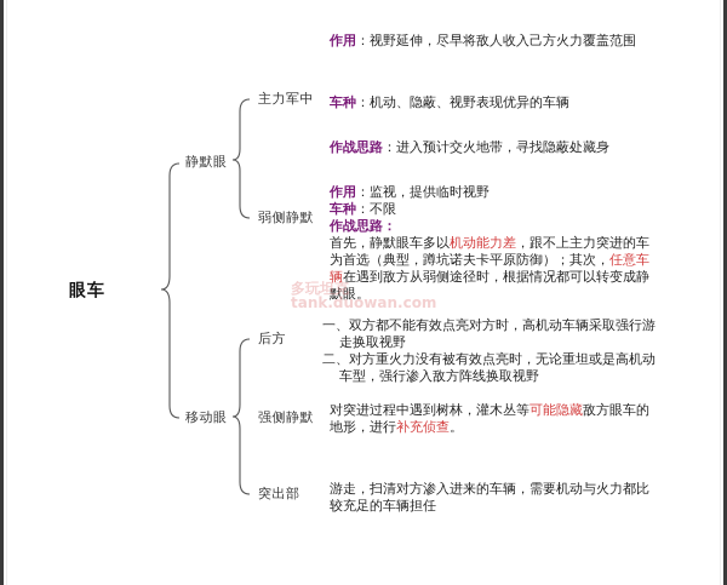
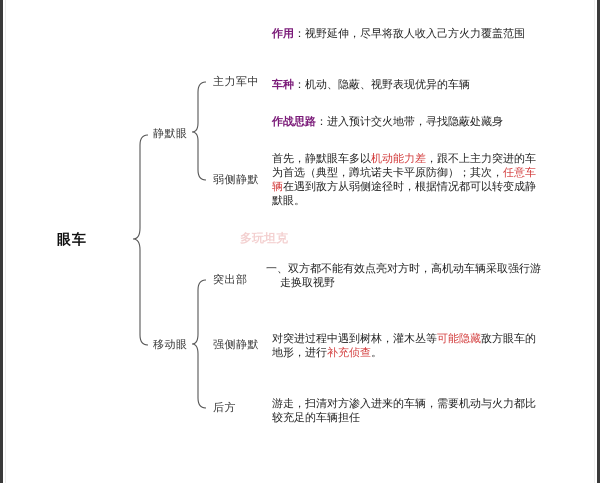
  眼车
  静默眼
  移动眼
  主力军中
  弱侧静默
- 后方
+ 突出部
  强侧静默
- 突出部
+ 后方
  作用：视野延伸，尽早将敌人收入己方火力覆盖范围
  车种：机动、隐蔽、视野表现优异的车辆
  作战思路：进入预计交火地带，寻找隐蔽处藏身
- 作用：监视，提供临时视野
- 车种：不限
- 作战思路：
  首先，静默眼车多以机动能力差，跟不上主力突进的车为首选（典型，蹲坑诺夫卡平原防御）；其次，任意车辆在遇到敌方从弱侧途径时，根据情况都可以转变成静默眼。
  一、双方都不能有效点亮对方时，高机动车辆采取强行游走换取视野
- 二、对方重火力没有被有效点亮时，无论重坦或是高机动车型，强行渗入敌方阵线换取视野
  对突进过程中遇到树林，灌木丛等可能隐藏敌方眼车的地形，进行补充侦查。
  游走，扫清对方渗入进来的车辆，需要机动与火力都比较充足的车辆担任
  多玩坦克
- tank.duowan.com
